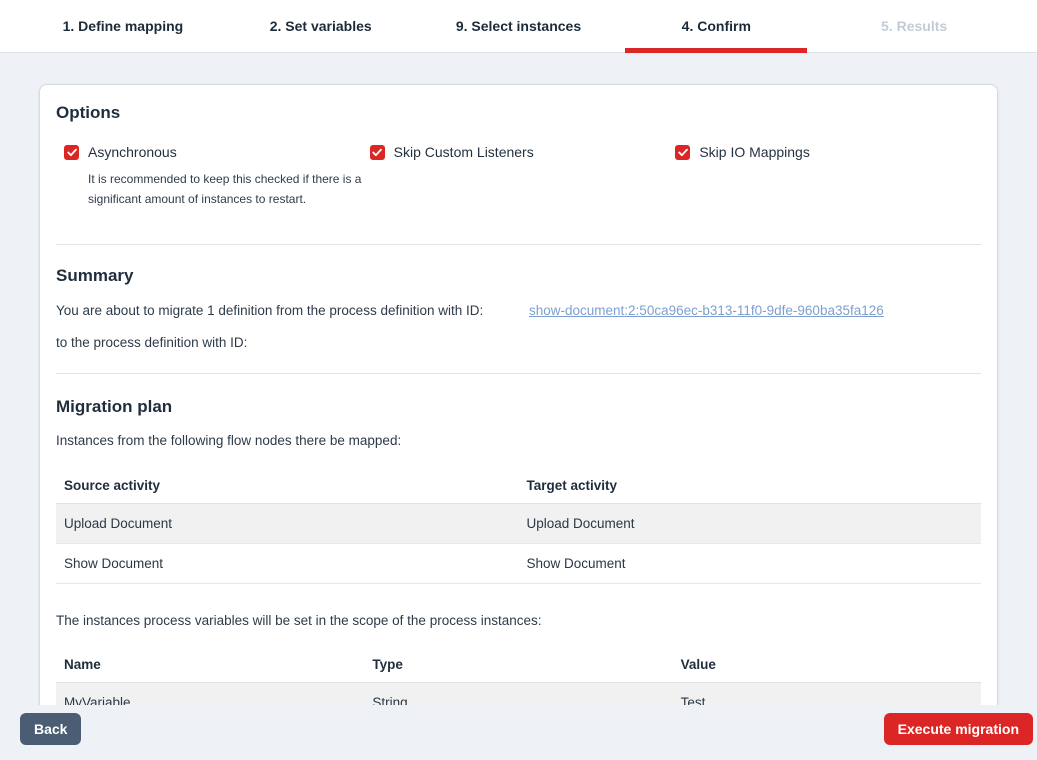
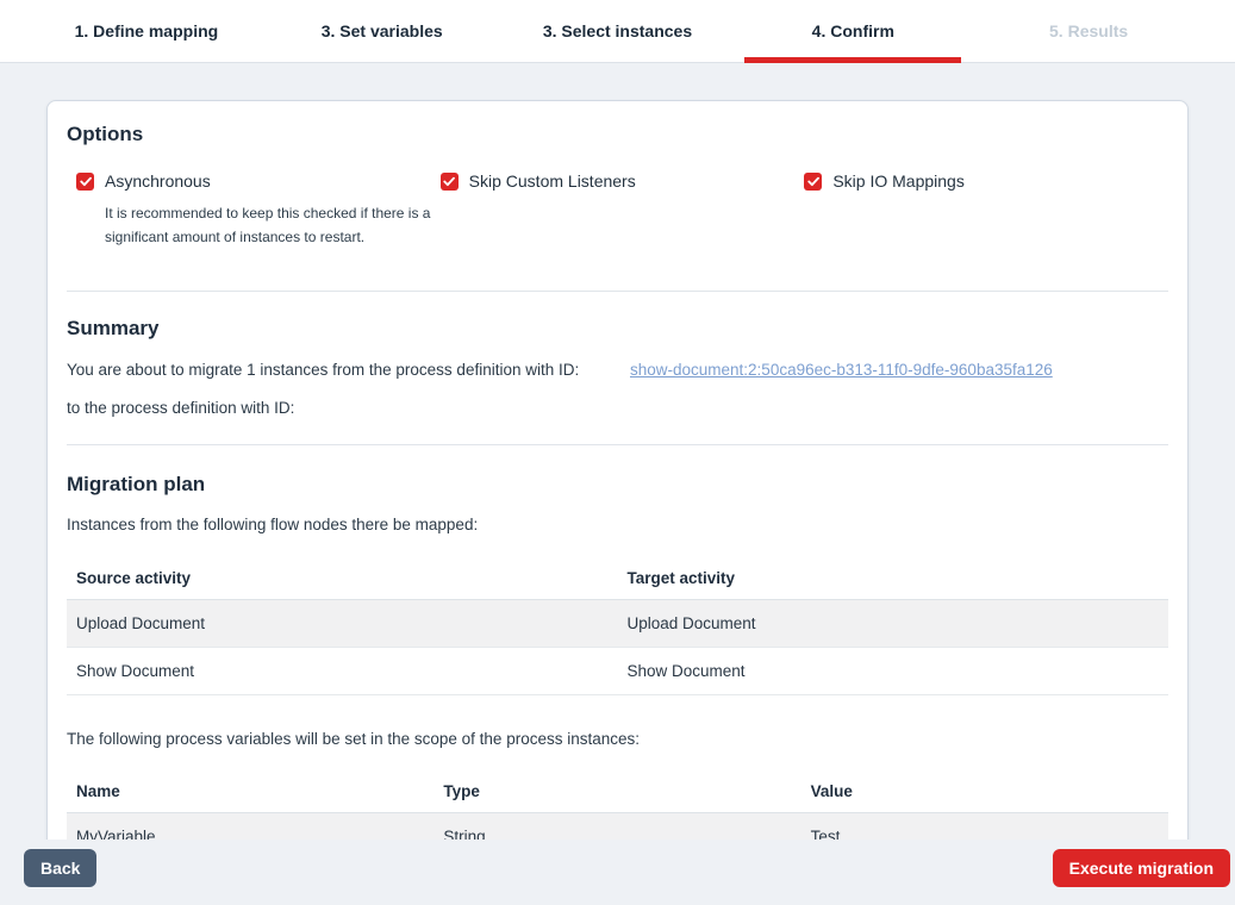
  1. Define mapping
- 2. Set variables
+ 3. Set variables
- 9. Select instances
+ 3. Select instances
  4. Confirm
  5. Results
  Options
  Asynchronous
  It is recommended to keep this checked if there is a significant amount of instances to restart.
  Skip Custom Listeners
  Skip IO Mappings
  Summary
- You are about to migrate 1 definition from the process definition with ID:
+ You are about to migrate 1 instances from the process definition with ID:
  show-document:2:50ca96ec-b313-11f0-9dfe-960ba35fa126
  to the process definition with ID:
  Migration plan
  Instances from the following flow nodes there be mapped:
  Source activity	Target activity
  Upload Document	Upload Document
  Show Document	Show Document
- The instances process variables will be set in the scope of the process instances:
+ The following process variables will be set in the scope of the process instances:
  Name	Type	Value
  MyVariable	String	Test
  Back
  Execute migration
